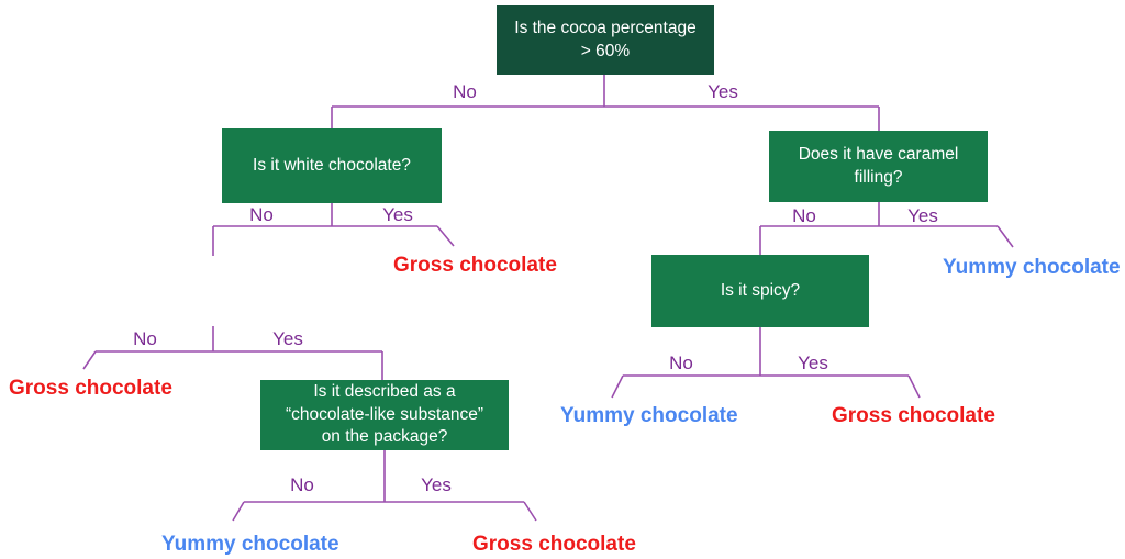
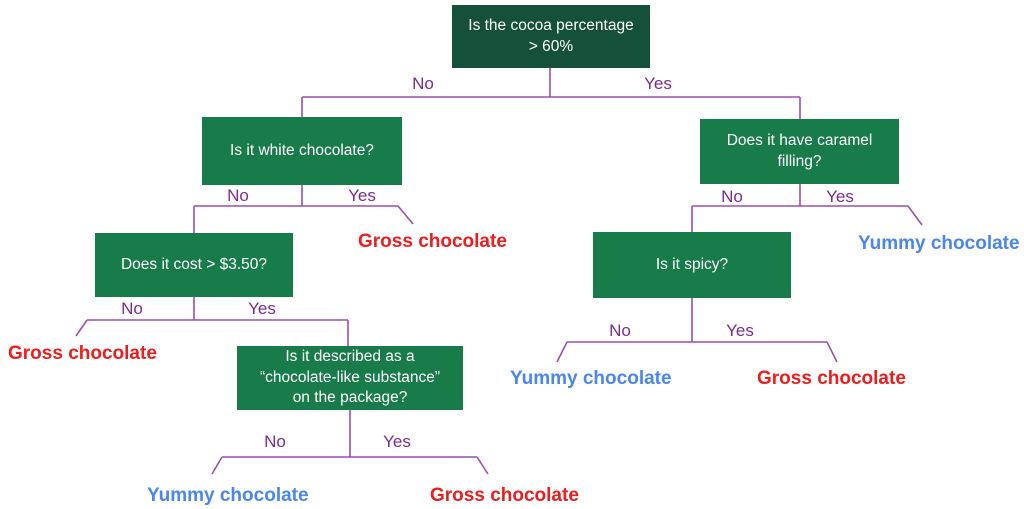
  Is the cocoa percentage
  > 60%
  Is it white chocolate?
+ Does it cost > $3.50?
  Is it described as a
  “chocolate-like substance”
  on the package?
  Does it have caramel
  filling?
  Is it spicy?
  No
  Yes
  No
  Yes
  No
  Yes
  No
  Yes
  No
  Yes
  No
  Yes
  Gross chocolate
  Gross chocolate
  Yummy chocolate
  Gross chocolate
  Yummy chocolate
  Gross chocolate
  Yummy chocolate
